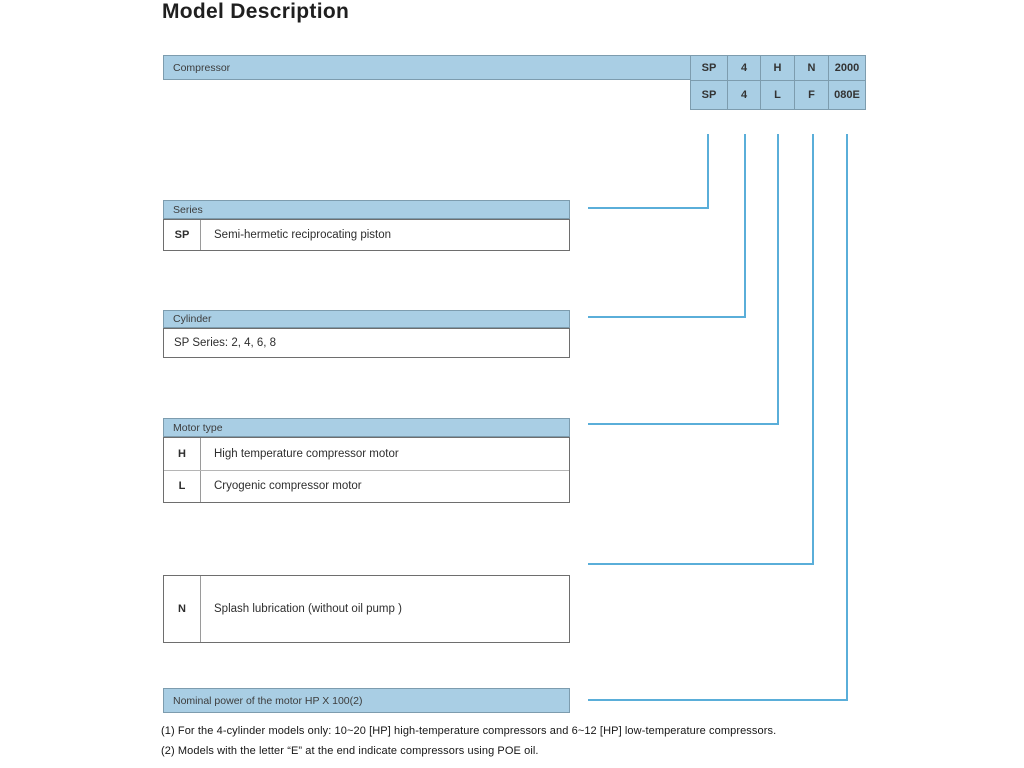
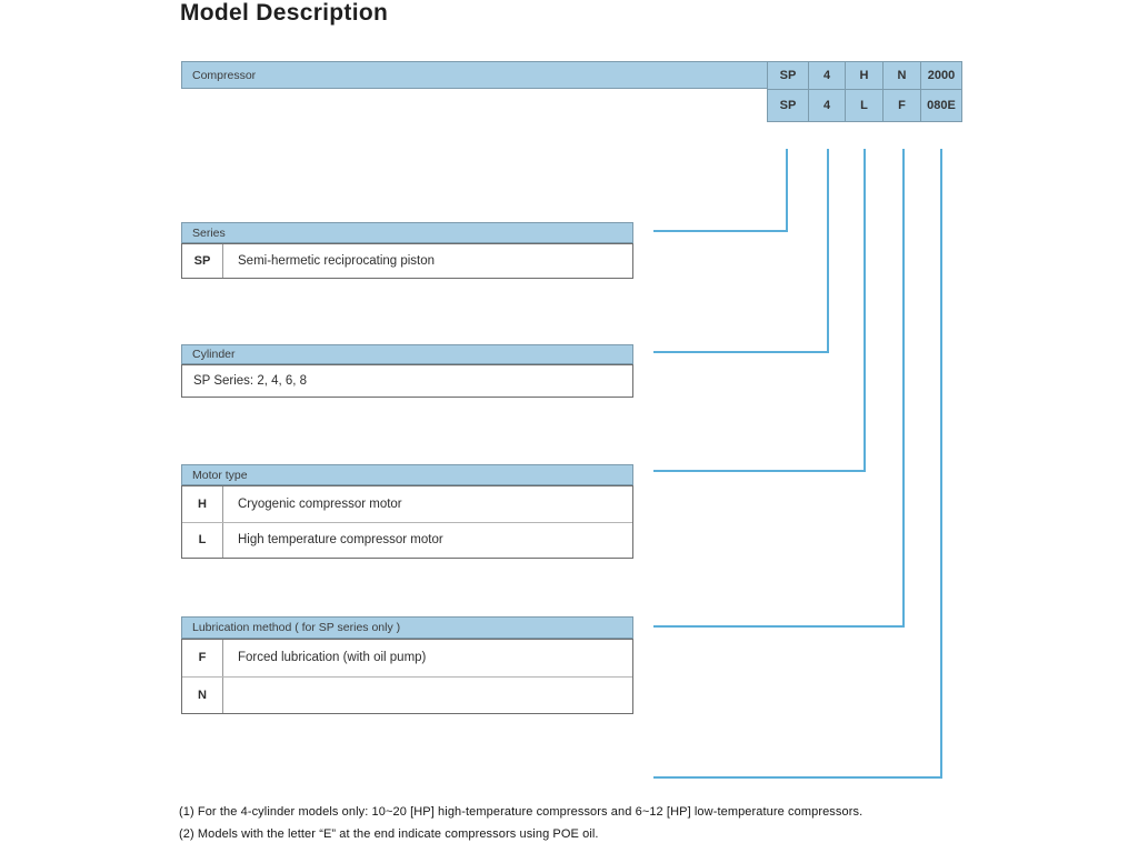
  Model Description
  Compressor
  SP	4	H	N	2000
  SP	4	L	F	080E
  Series
  SP
  Semi-hermetic reciprocating piston
  Cylinder
  SP Series: 2, 4, 6, 8
  Motor type
  H
- High temperature compressor motor
+ Cryogenic compressor motor
  L
- Cryogenic compressor motor
+ High temperature compressor motor
+ Lubrication method ( for SP series only )
+ F
+ Forced lubrication (with oil pump)
  N
- Splash lubrication (without oil pump )
- Nominal power of the motor HP X 100(2)
  (1) For the 4-cylinder models only: 10~20 [HP] high-temperature compressors and 6~12 [HP] low-temperature compressors.
  (2) Models with the letter “E” at the end indicate compressors using POE oil.
